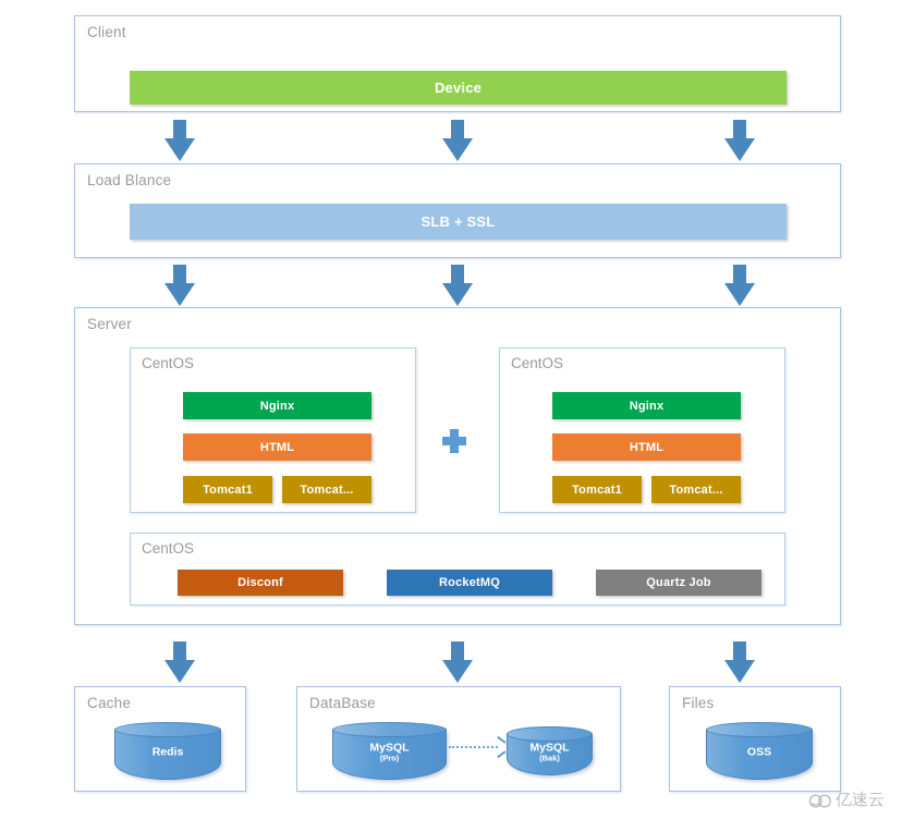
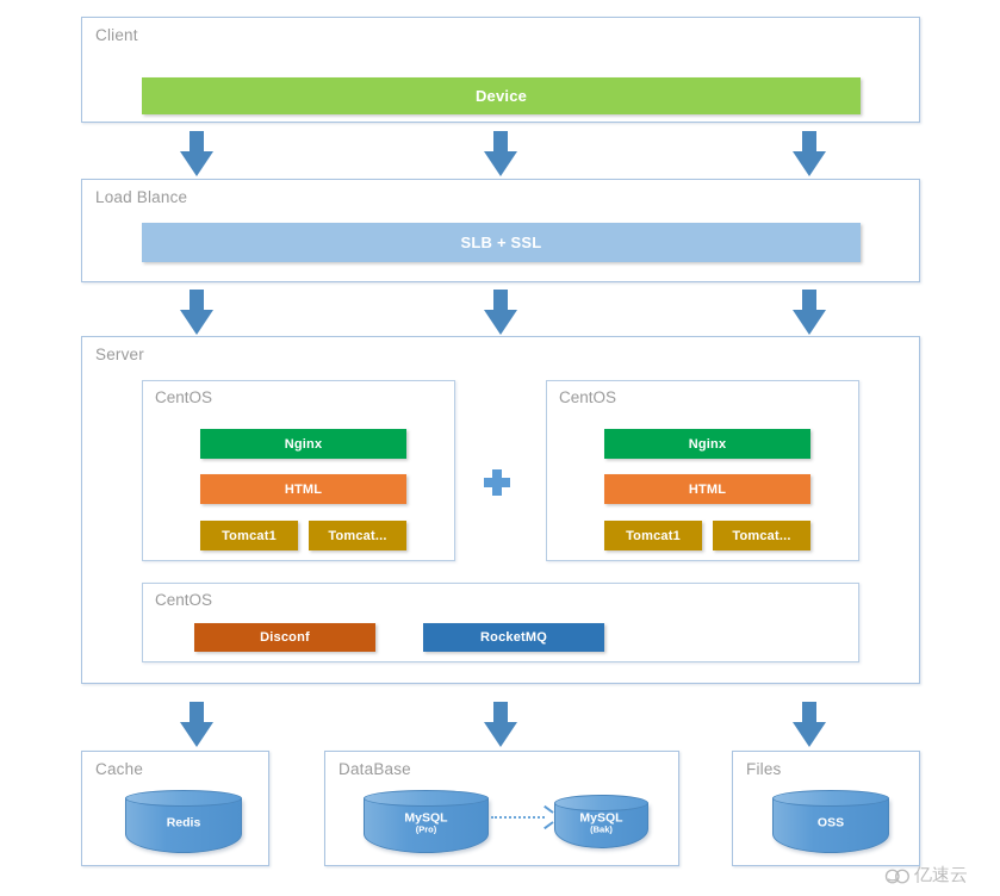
  Client
  Device
  Load Blance
  SLB + SSL
  Server
  CentOS
  Nginx
  HTML
  Tomcat1
  Tomcat...
  CentOS
  Nginx
  HTML
  Tomcat1
  Tomcat...
  CentOS
  Disconf
  RocketMQ
- Quartz Job
  Cache
  Redis
  DataBase
  MySQL
  (Pro)
  MySQL
  (Bak)
  Files
  OSS
  亿速云
